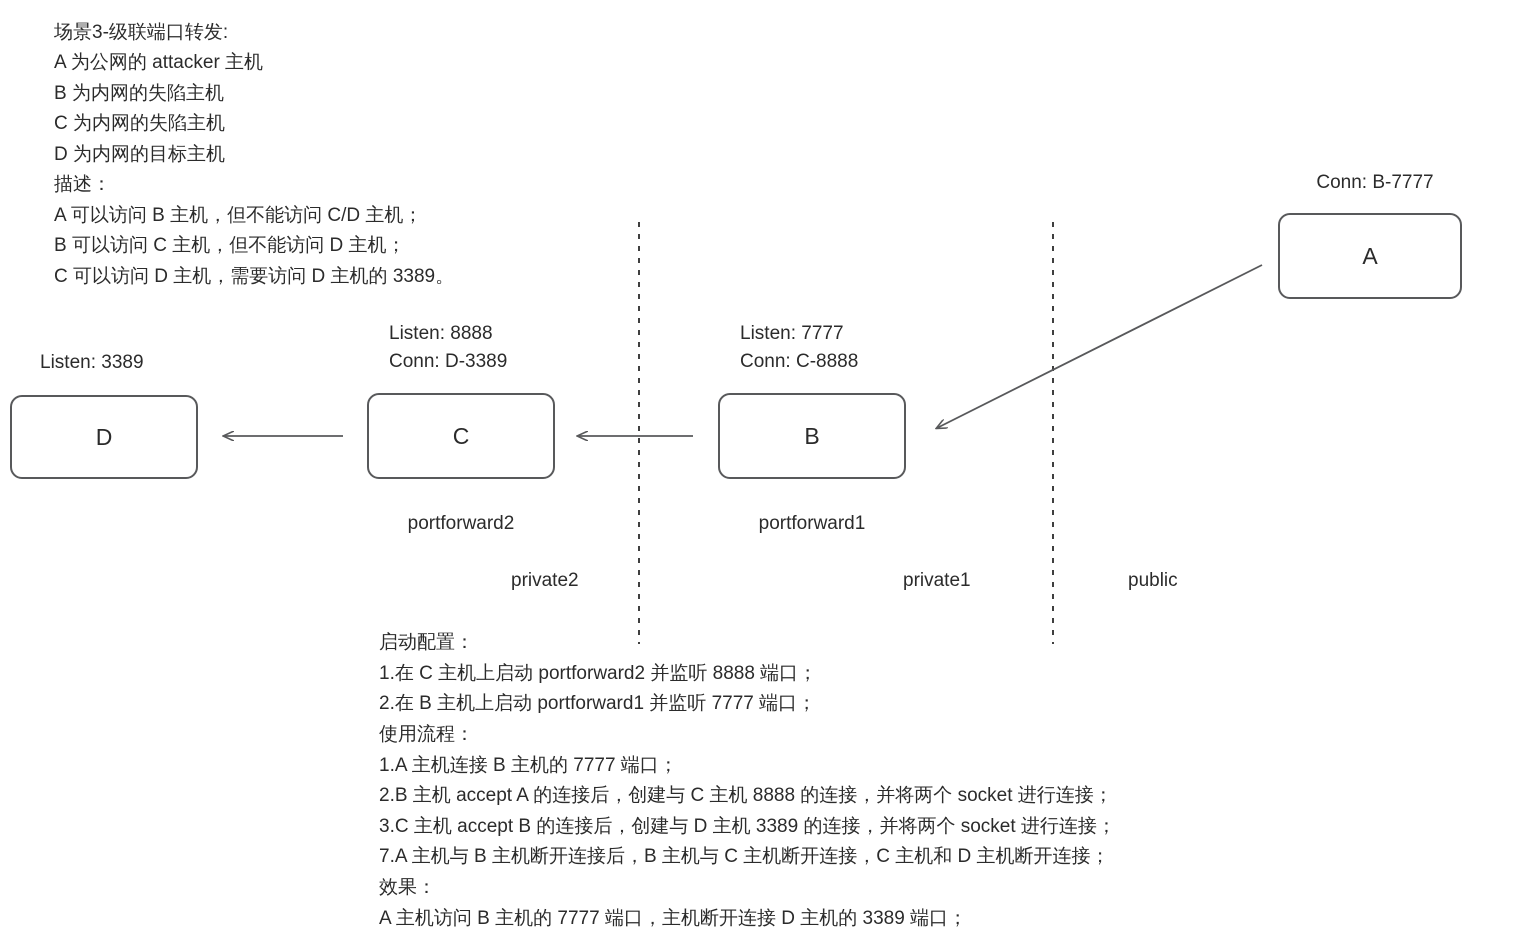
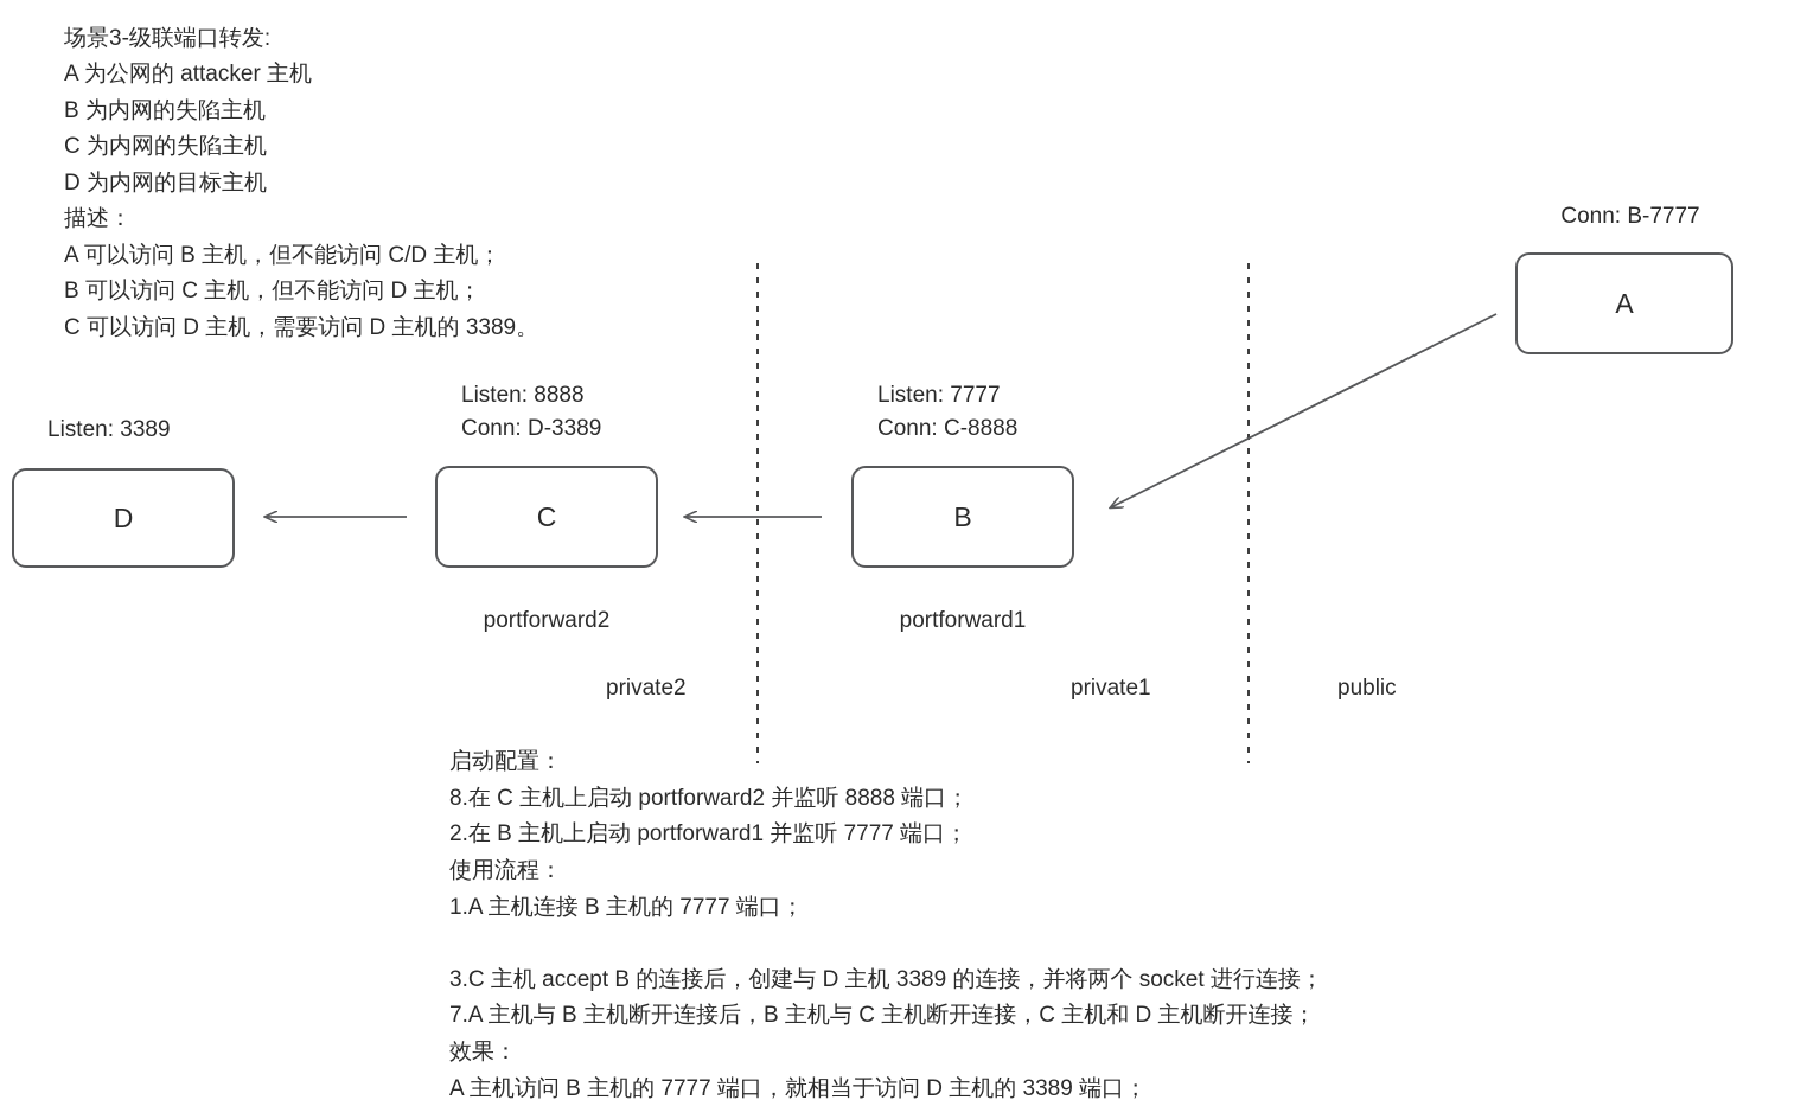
  场景3-级联端口转发:
  A 为公网的 attacker 主机
  B 为内网的失陷主机
  C 为内网的失陷主机
  D 为内网的目标主机
  描述：
  A 可以访问 B 主机，但不能访问 C/D 主机；
  B 可以访问 C 主机，但不能访问 D 主机；
  C 可以访问 D 主机，需要访问 D 主机的 3389。
  Conn: B-7777
  A
  Listen: 7777
  Conn: C-8888
  B
  portforward1
  Listen: 8888
  Conn: D-3389
  C
  portforward2
  Listen: 3389
  D
  private2
  private1
  public
  启动配置：
- 1.在 C 主机上启动 portforward2 并监听 8888 端口；
+ 8.在 C 主机上启动 portforward2 并监听 8888 端口；
  2.在 B 主机上启动 portforward1 并监听 7777 端口；
  使用流程：
  1.A 主机连接 B 主机的 7777 端口；
- 2.B 主机 accept A 的连接后，创建与 C 主机 8888 的连接，并将两个 socket 进行连接；
  3.C 主机 accept B 的连接后，创建与 D 主机 3389 的连接，并将两个 socket 进行连接；
  7.A 主机与 B 主机断开连接后，B 主机与 C 主机断开连接，C 主机和 D 主机断开连接；
  效果：
- A 主机访问 B 主机的 7777 端口，主机断开连接 D 主机的 3389 端口；
+ A 主机访问 B 主机的 7777 端口，就相当于访问 D 主机的 3389 端口；
